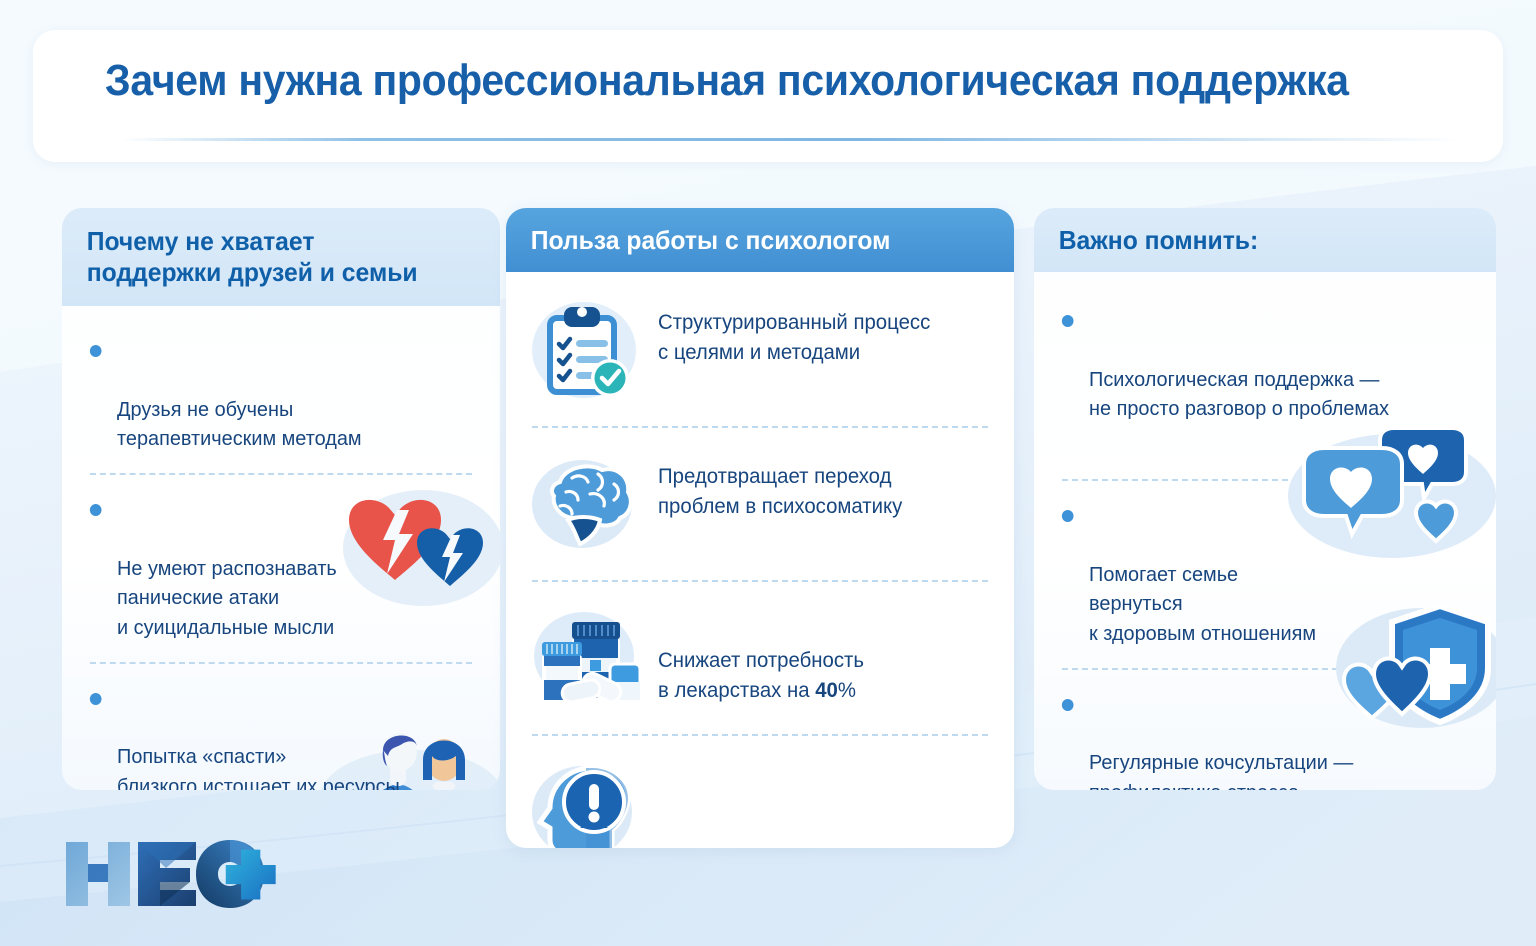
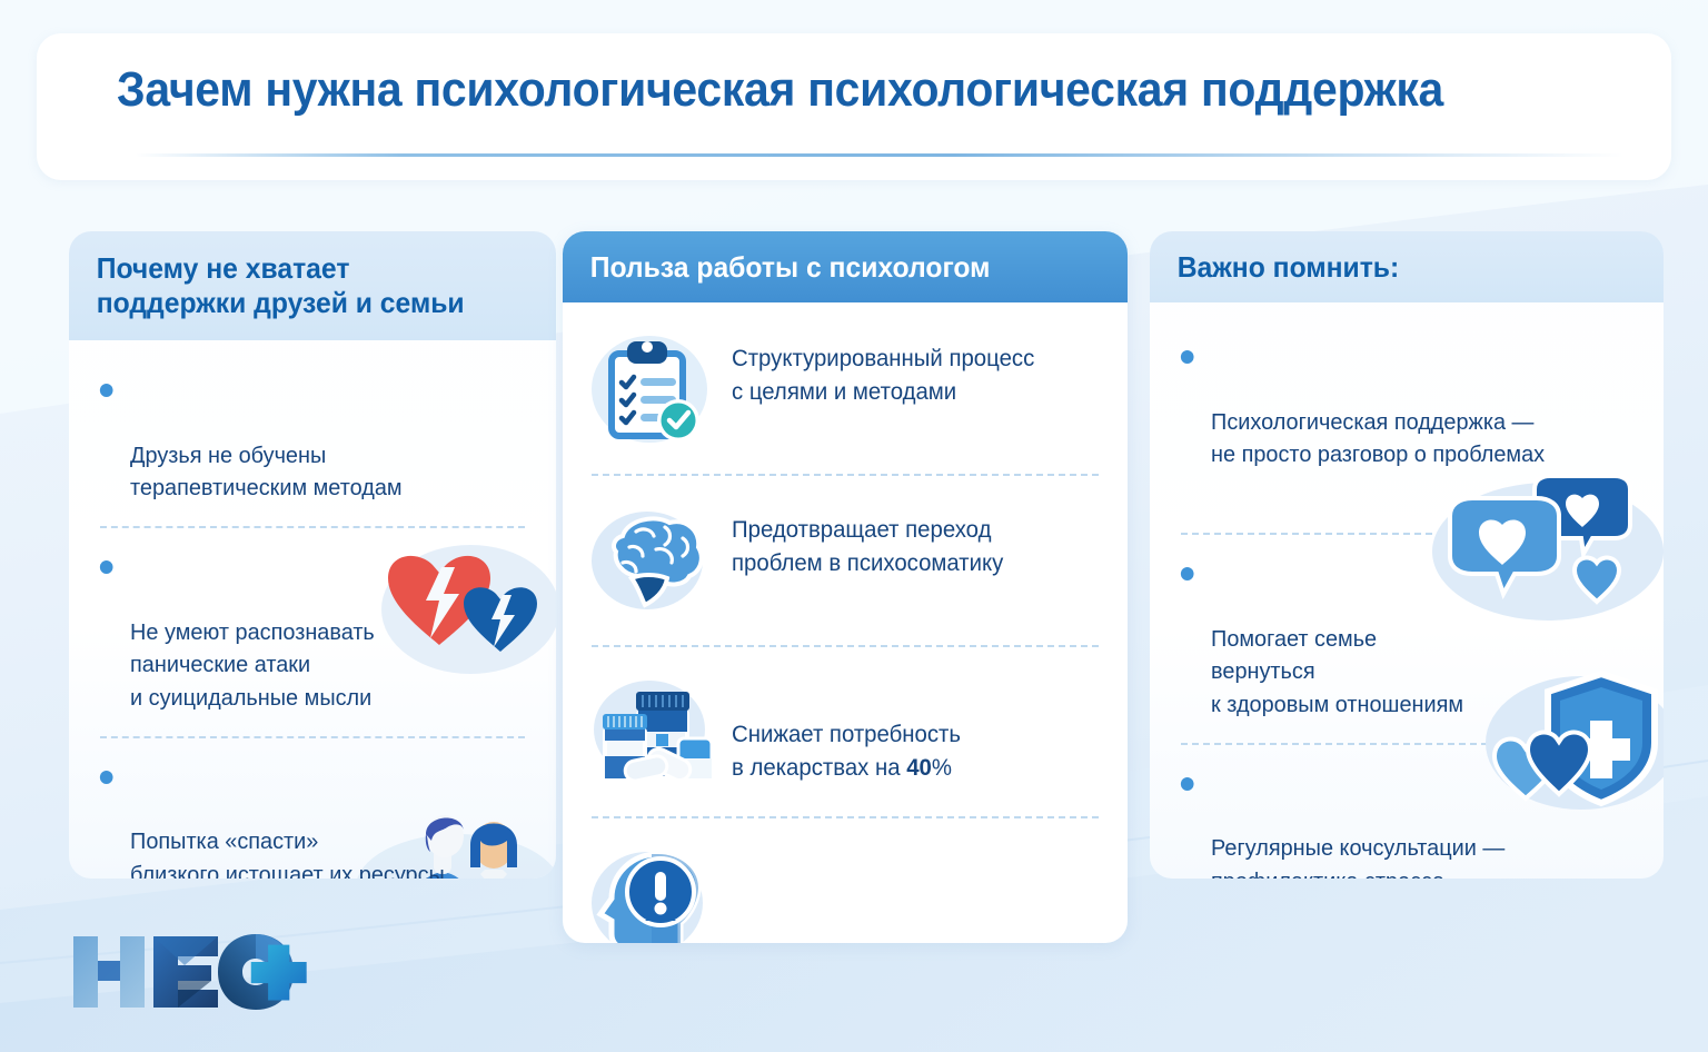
- Зачем нужна профессиональная психологическая поддержка
+ Зачем нужна психологическая психологическая поддержка
  Почему не хватает
  поддержки друзей и семьи
  Друзья не обучены
  терапевтическим методам
  Не умеют распознавать
  панические атаки
  и суицидальные мысли
  Попытка «спасти»
  близкого истощает их ресурсы
  Польза работы с психологом
  Структурированный процесс
  с целями и методами
  Предотвращает переход
  проблем в психосоматику
  Снижает потребность
  в лекарствах на 40%
  Важно помнить:
  Психологическая поддержка —
  не просто разговор о проблемах
  Помогает семье
  вернуться
  к здоровым отношениям
  Регулярные кочсультации —
